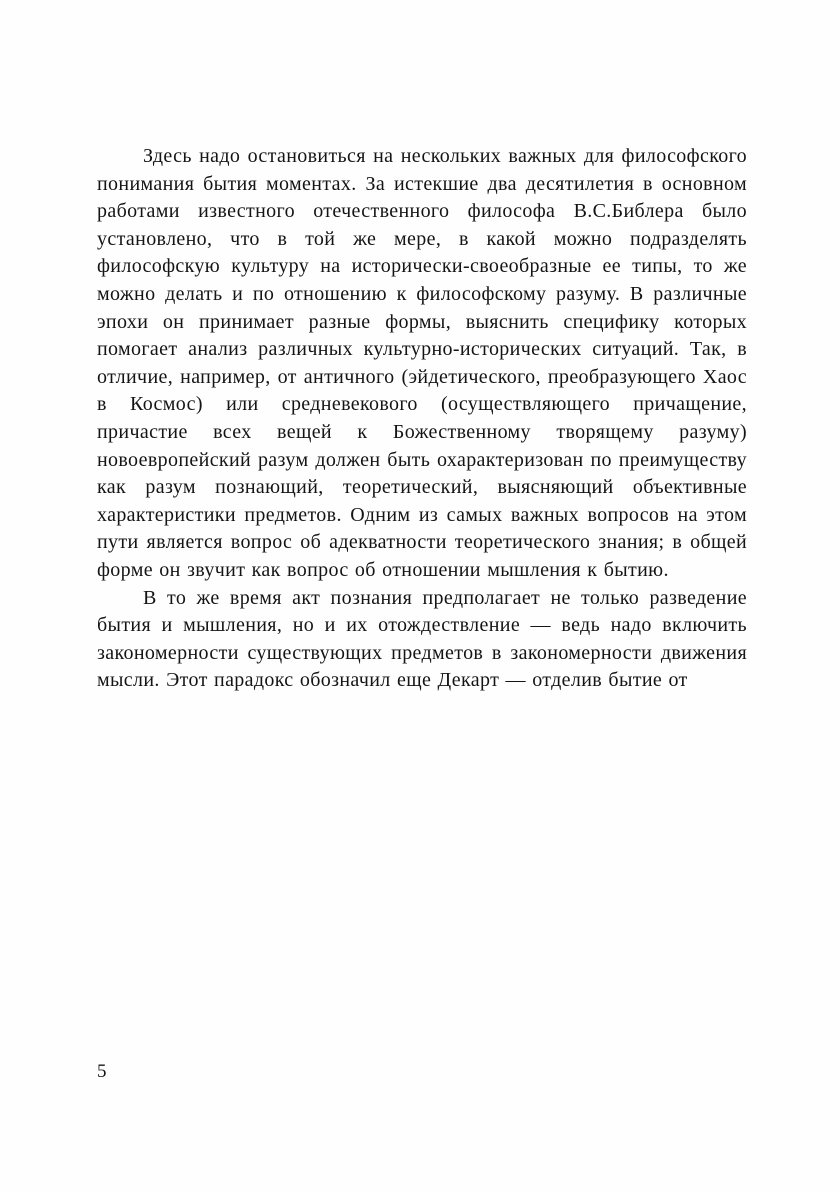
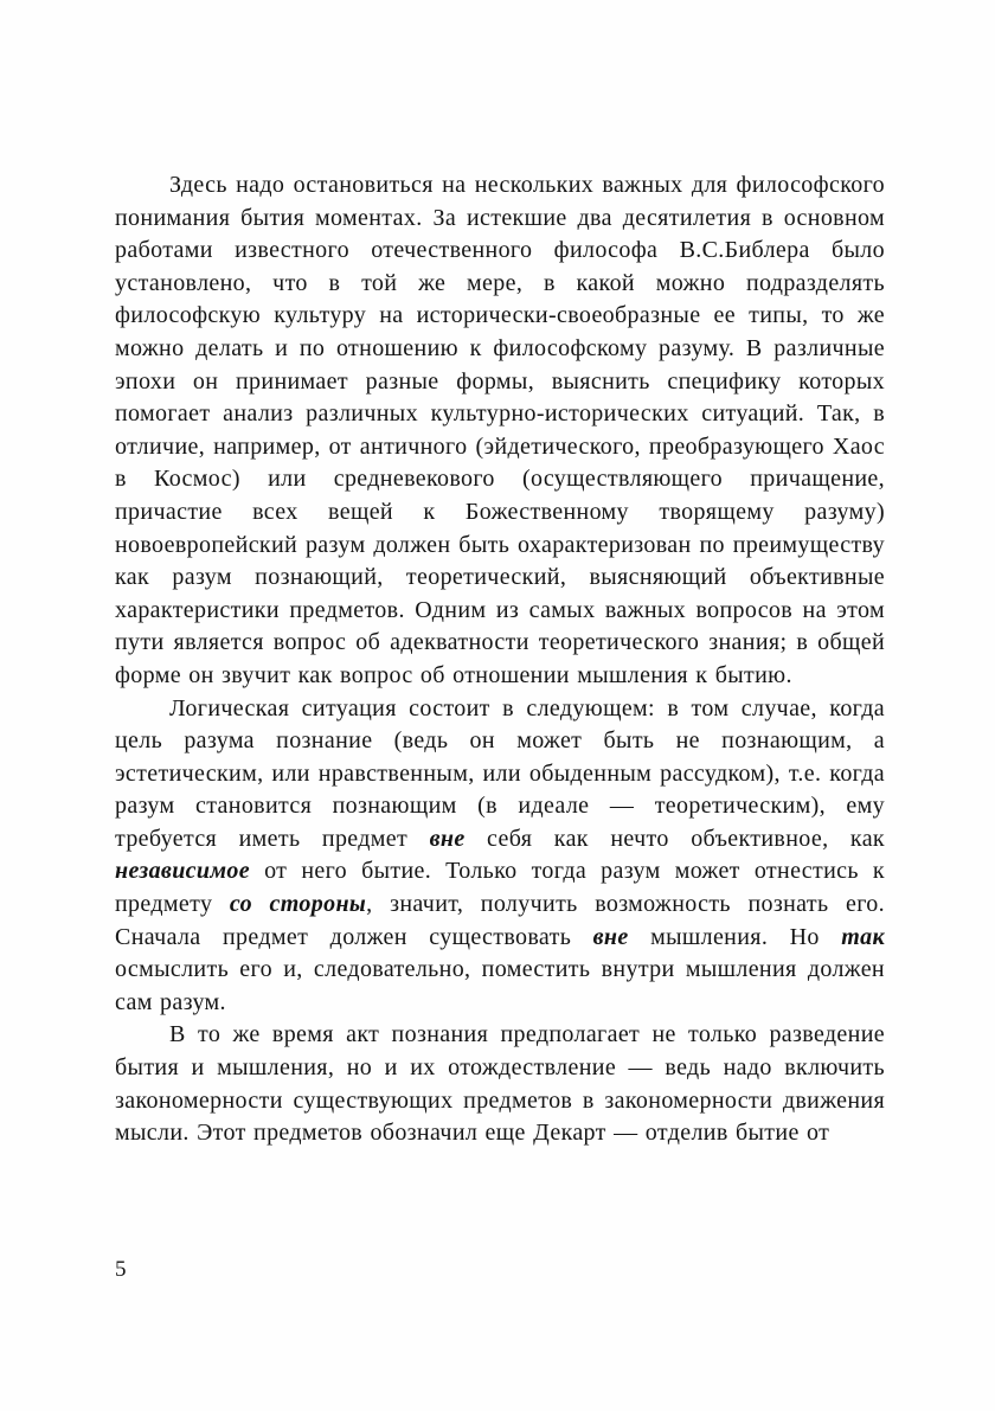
  Здесь надо остановиться на нескольких важных для философского понимания бытия моментах. За истекшие два десятилетия в основном работами известного отечественного философа В.С.Библера было установлено, что в той же мере, в какой можно подразделять философскую культуру на исторически-своеобразные ее типы, то же можно делать и по отношению к философскому разуму. В различные эпохи он принимает разные формы, выяснить специфику которых помогает анализ различных культурно-исторических ситуаций. Так, в отличие, например, от античного (эйдетического, преобразующего Хаос в Космос) или средневекового (осуществляющего причащение, причастие всех вещей к Божественному творящему разуму) новоевропейский разум должен быть охарактеризован по преимуществу как разум познающий, теоретический, выясняющий объективные характеристики предметов. Одним из самых важных вопросов на этом пути является вопрос об адекватности теоретического знания; в общей форме он звучит как вопрос об отношении мышления к бытию.
+ Логическая ситуация состоит в следующем: в том случае, когда цель разума познание (ведь он может быть не познающим, а эстетическим, или нравственным, или обыденным рассудком), т.е. когда разум становится познающим (в идеале — теоретическим), ему требуется иметь предмет вне себя как нечто объективное, как независимое от него бытие. Только тогда разум может отнестись к предмету со стороны, значит, получить возможность познать его. Сначала предмет должен существовать вне мышления. Но так осмыслить его и, следовательно, поместить внутри мышления должен сам разум.
- В то же время акт познания предполагает не только разведение бытия и мышления, но и их отождествление — ведь надо включить закономерности существующих предметов в закономерности движения мысли. Этот парадокс обозначил еще Декарт — отделив бытие от
+ В то же время акт познания предполагает не только разведение бытия и мышления, но и их отождествление — ведь надо включить закономерности существующих предметов в закономерности движения мысли. Этот предметов обозначил еще Декарт — отделив бытие от
  5
